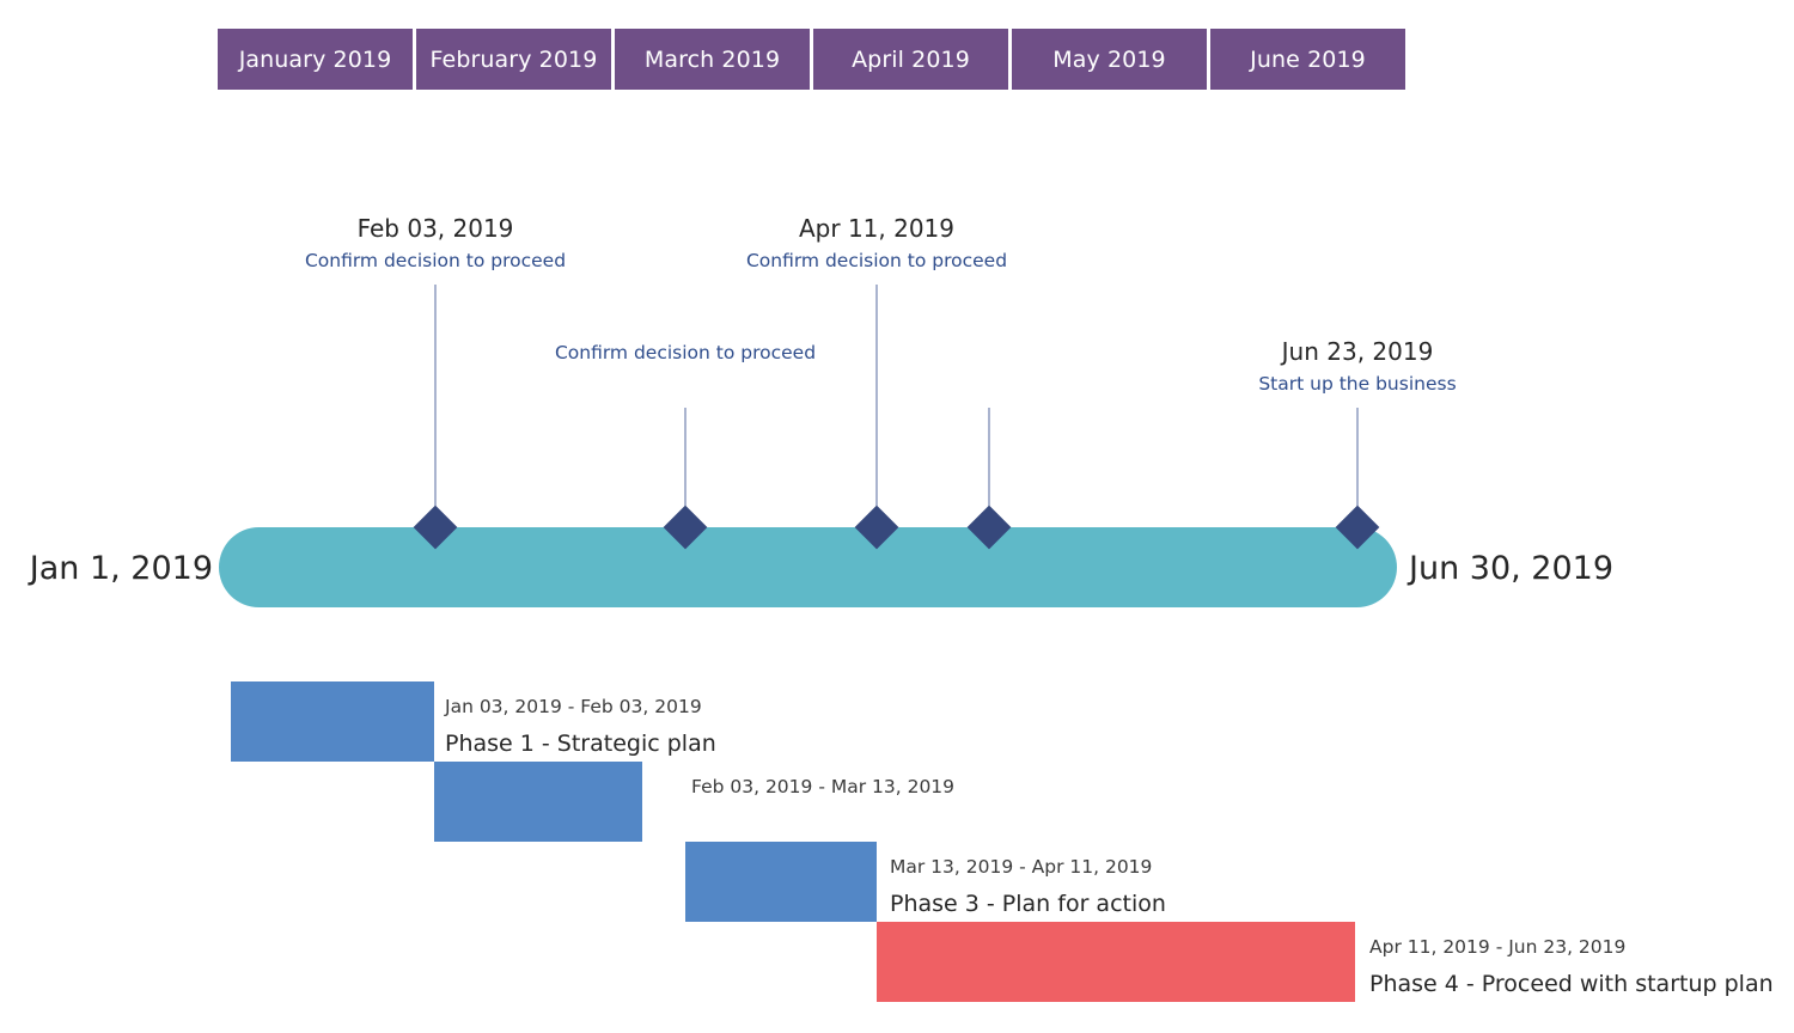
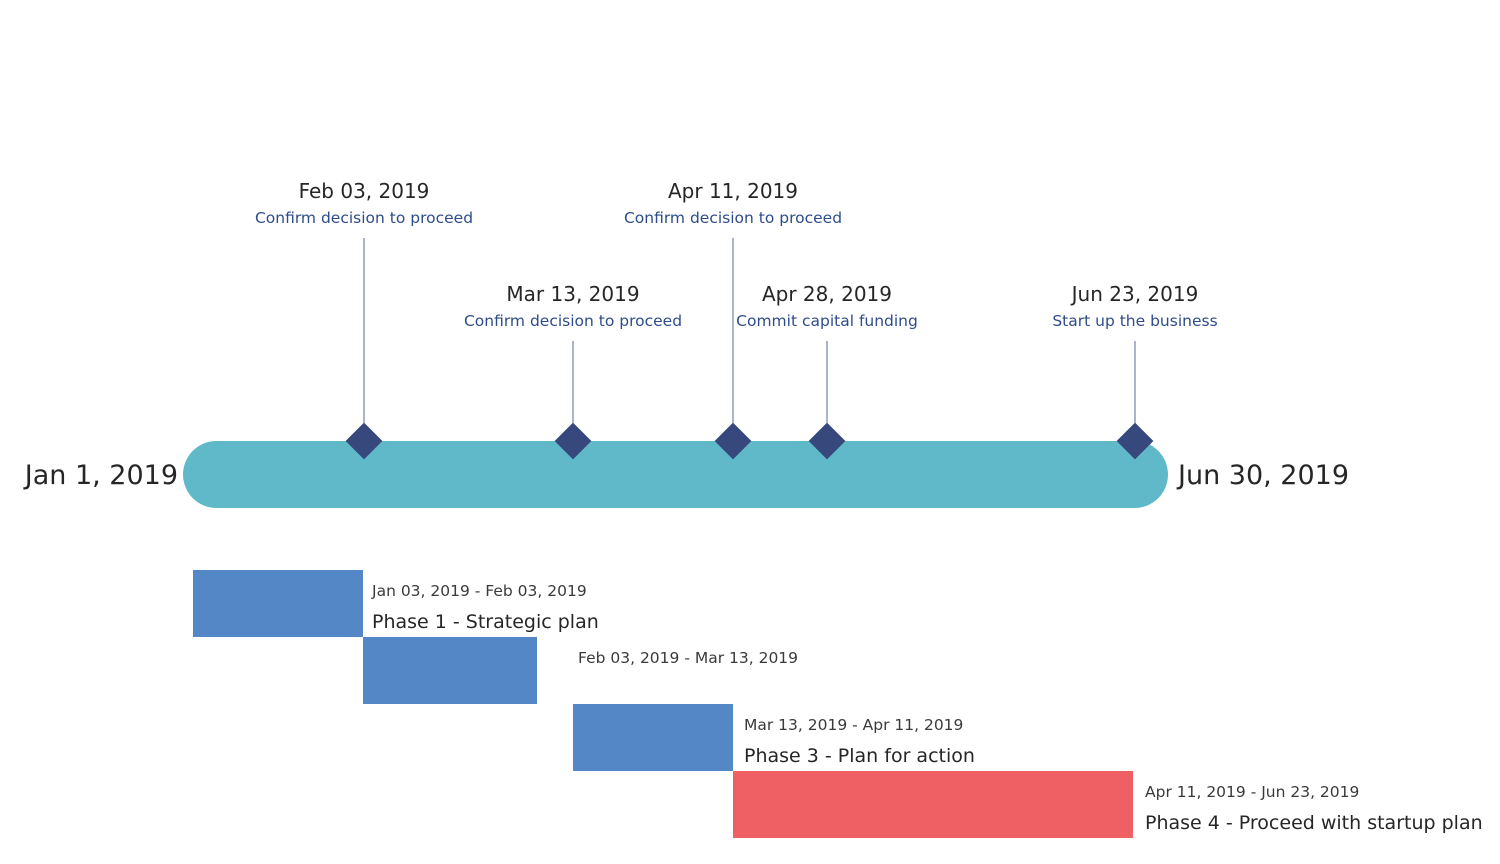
- January 2019
- February 2019
- March 2019
- April 2019
- May 2019
- June 2019
  Feb 03, 2019
  Confirm decision to proceed
  Apr 11, 2019
  Confirm decision to proceed
+ Mar 13, 2019
  Confirm decision to proceed
+ Apr 28, 2019
+ Commit capital funding
  Jun 23, 2019
  Start up the business
  Jan 1, 2019
  Jun 30, 2019
  Jan 03, 2019 - Feb 03, 2019
  Phase 1 - Strategic plan
  Feb 03, 2019 - Mar 13, 2019
  Mar 13, 2019 - Apr 11, 2019
  Phase 3 - Plan for action
  Apr 11, 2019 - Jun 23, 2019
  Phase 4 - Proceed with startup plan
